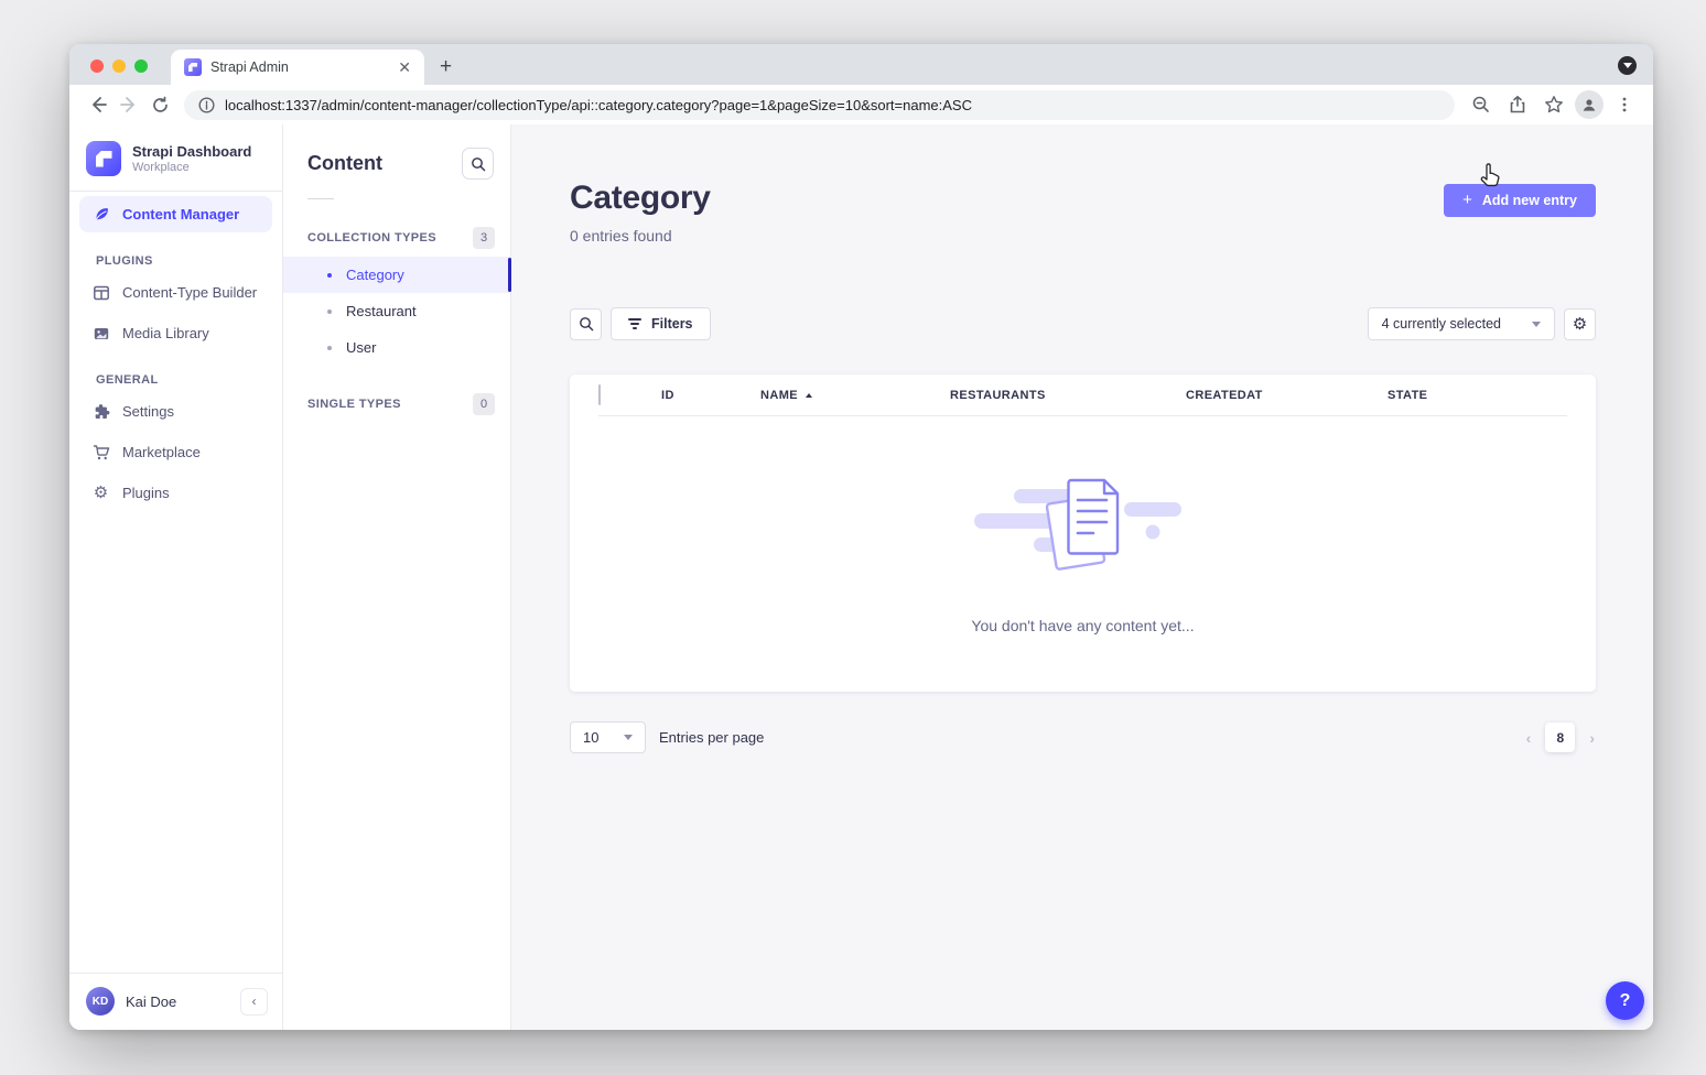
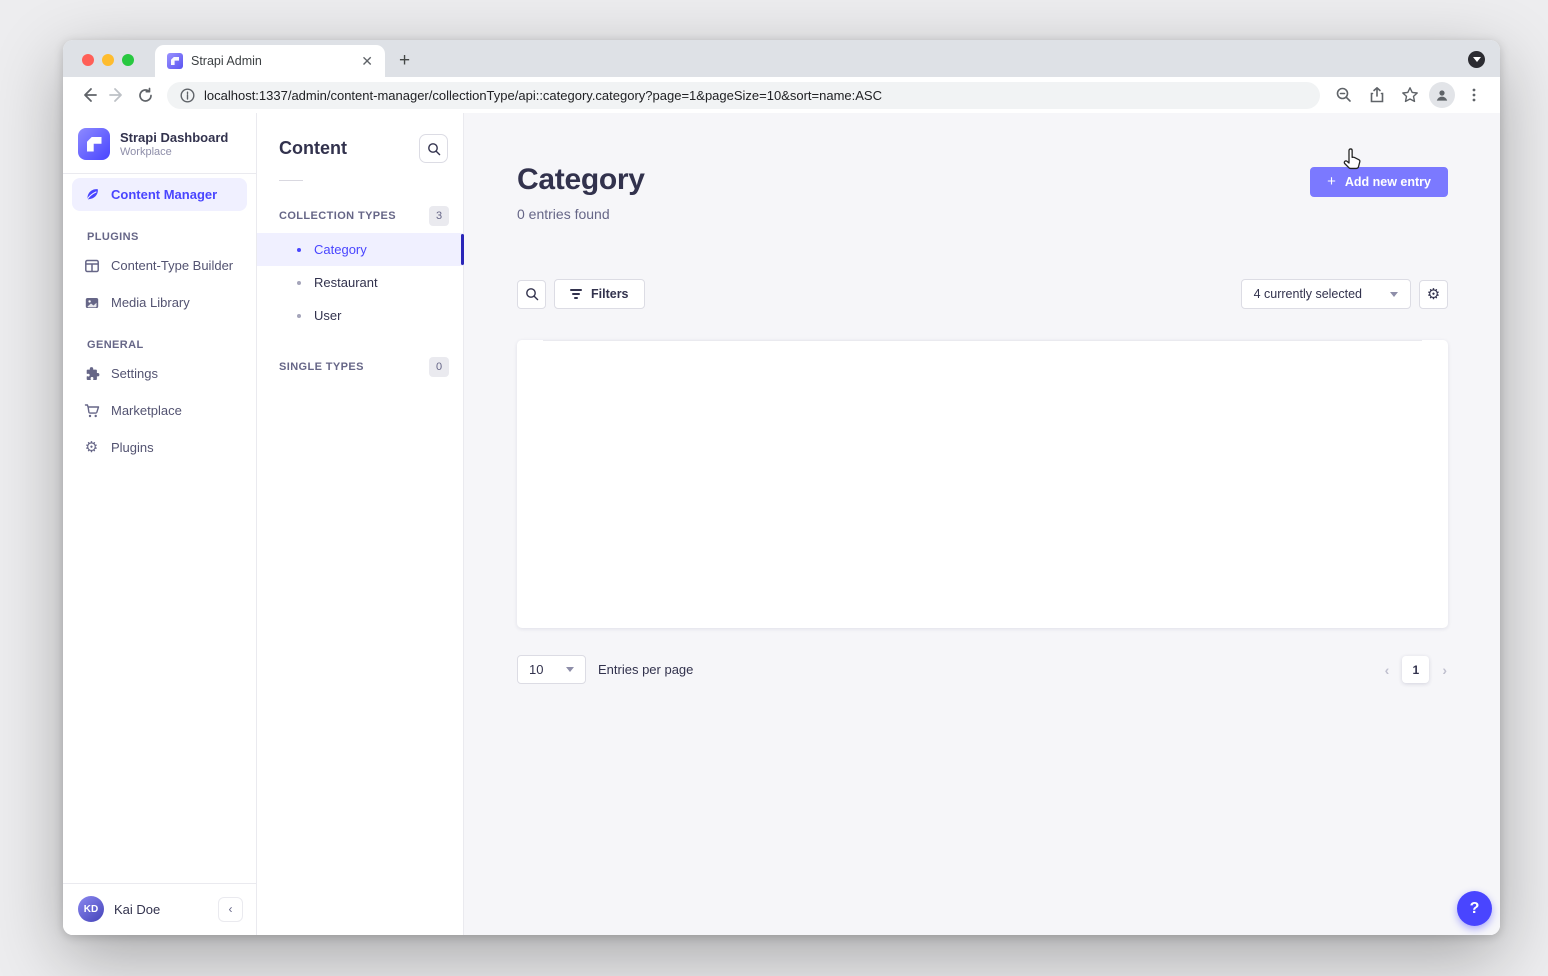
  Strapi Admin
  ✕
  +
  localhost:1337/admin/content-manager/collectionType/api::category.category?page=1&pageSize=10&sort=name:ASC
  Strapi Dashboard
  Workplace
  Content Manager
  PLUGINS
  Content-Type Builder
  Media Library
  GENERAL
  Settings
  Marketplace
  ⚙
  Plugins
  KD
  Kai Doe
  ‹
  Content
  COLLECTION TYPES
  3
  Category
  Restaurant
  User
  SINGLE TYPES
  0
  Category
  0 entries found
  +
  Add new entry
  Filters
  4 currently selected
  ⚙
- ID
- NAME
- RESTAURANTS
- CREATEDAT
- STATE
- You don't have any content yet...
  10
  Entries per page
  ‹
- 8
+ 1
  ›
  ?
